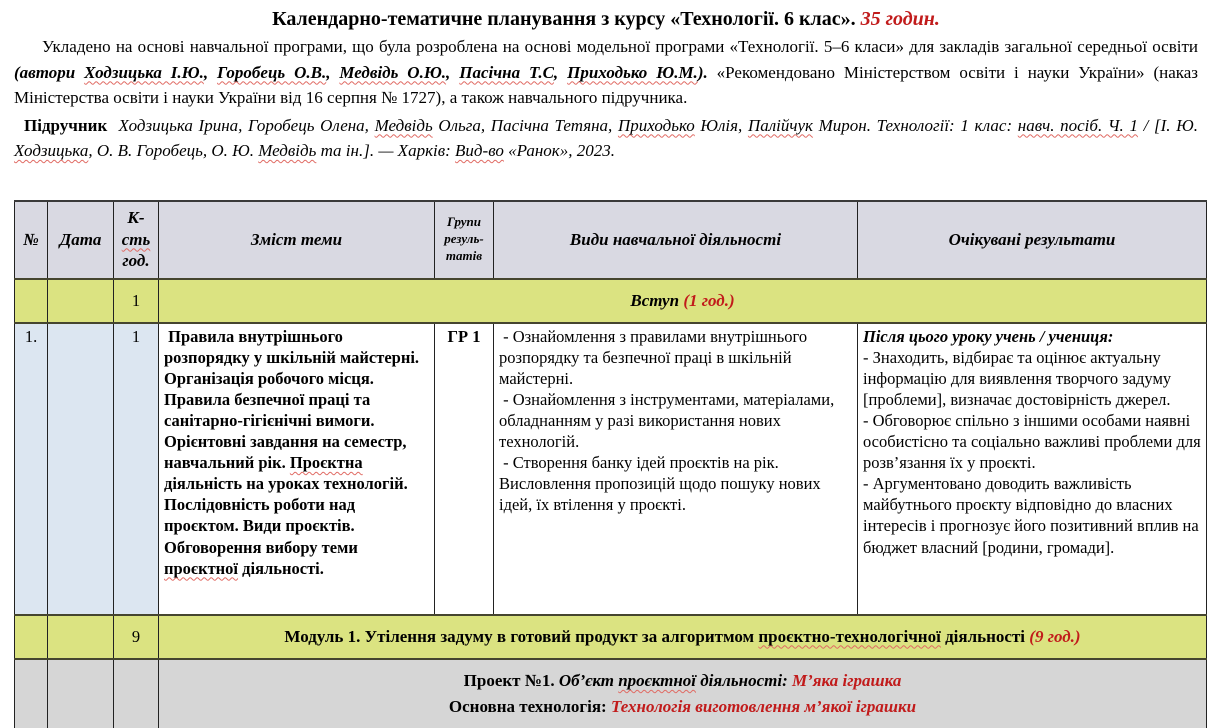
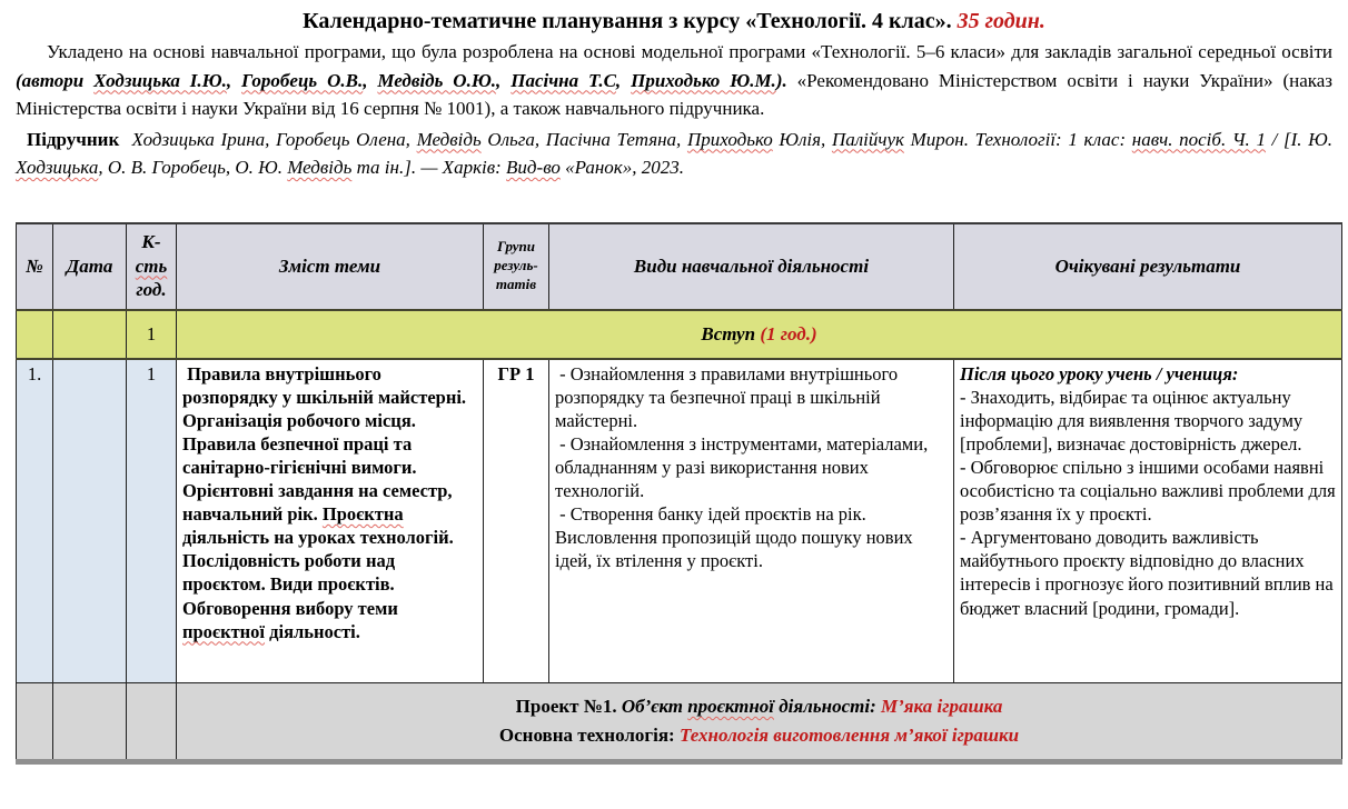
- Календарно-тематичне планування з курсу «Технології. 6 клас». 35 годин.
+ Календарно-тематичне планування з курсу «Технології. 4 клас». 35 годин.
- Укладено на основі навчальної програми, що була розроблена на основі модельної програми «Технології. 5–6 класи» для закладів загальної середньої освіти (автори Ходзицька І.Ю., Горобець О.В., Медвідь О.Ю., Пасічна Т.С, Приходько Ю.М.). «Рекомендовано Міністерством освіти і науки України» (наказ Міністерства освіти і науки України від 16 серпня № 1727), а також навчального підручника.
+ Укладено на основі навчальної програми, що була розроблена на основі модельної програми «Технології. 5–6 класи» для закладів загальної середньої освіти (автори Ходзицька І.Ю., Горобець О.В., Медвідь О.Ю., Пасічна Т.С, Приходько Ю.М.). «Рекомендовано Міністерством освіти і науки України» (наказ Міністерства освіти і науки України від 16 серпня № 1001), а також навчального підручника.
  Підручник Ходзицька Ірина, Горобець Олена, Медвідь Ольга, Пасічна Тетяна, Приходько Юлія, Палійчук Мирон. Технології: 1 клас: навч. посіб. Ч. 1 / [І. Ю. Ходзицька, О. В. Горобець, О. Ю. Медвідь та ін.]. — Харків: Вид-во «Ранок», 2023.
  №	Дата	К- сть год.	Зміст теми	Групи резуль- татів	Види навчальної діяльності	Очікувані результати
  		1	Вступ (1 год.)
  1.		1	Правила внутрішнього розпорядку у шкільній майстерні. Організація робочого місця. Правила безпечної праці та санітарно-гігієнічні вимоги. Орієнтовні завдання на семестр, навчальний рік. Проєктна діяльність на уроках технологій. Послідовність роботи над проєктом. Види проєктів. Обговорення вибору теми проєктної діяльності.	ГР 1	- Ознайомлення з правилами внутрішнього розпорядку та безпечної праці в шкільній майстерні. - Ознайомлення з інструментами, матеріалами, обладнанням у разі використання нових технологій. - Створення банку ідей проєктів на рік. Висловлення пропозицій щодо пошуку нових ідей, їх втілення у проєкті.	Після цього уроку учень / учениця: - Знаходить, відбирає та оцінює актуальну інформацію для виявлення творчого задуму [проблеми], визначає достовірність джерел. - Обговорює спільно з іншими особами наявні особистісно та соціально важливі проблеми для розв’язання їх у проєкті. - Аргументовано доводить важливість майбутнього проєкту відповідно до власних інтересів і прогнозує його позитивний вплив на бюджет власний [родини, громади].
- 		9	Модуль 1. Утілення задуму в готовий продукт за алгоритмом проєктно-технологічної діяльності (9 год.)
  			Проект №1. Об’єкт проєктної діяльності: М’яка іграшка Основна технологія: Технологія виготовлення м’якої іграшки
